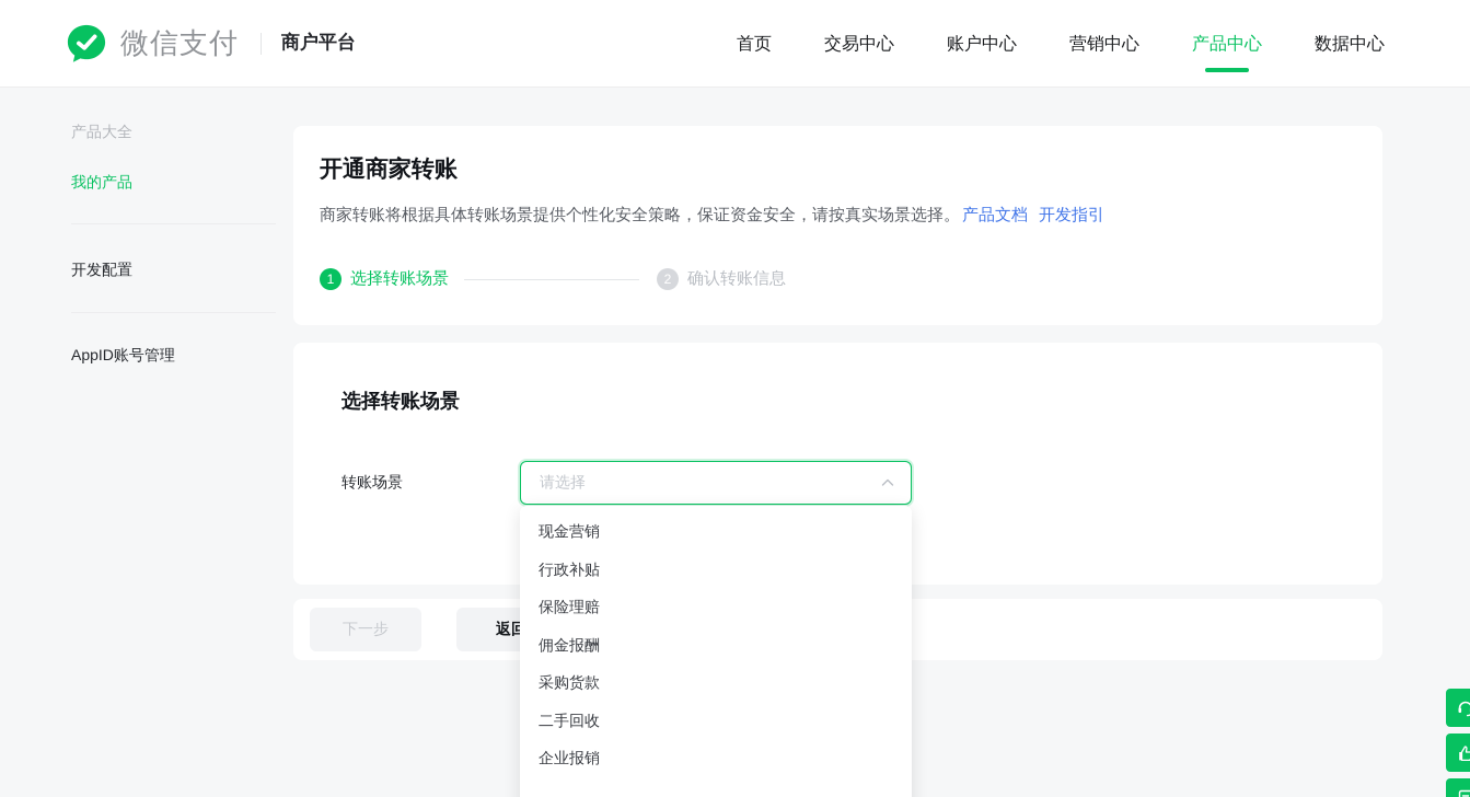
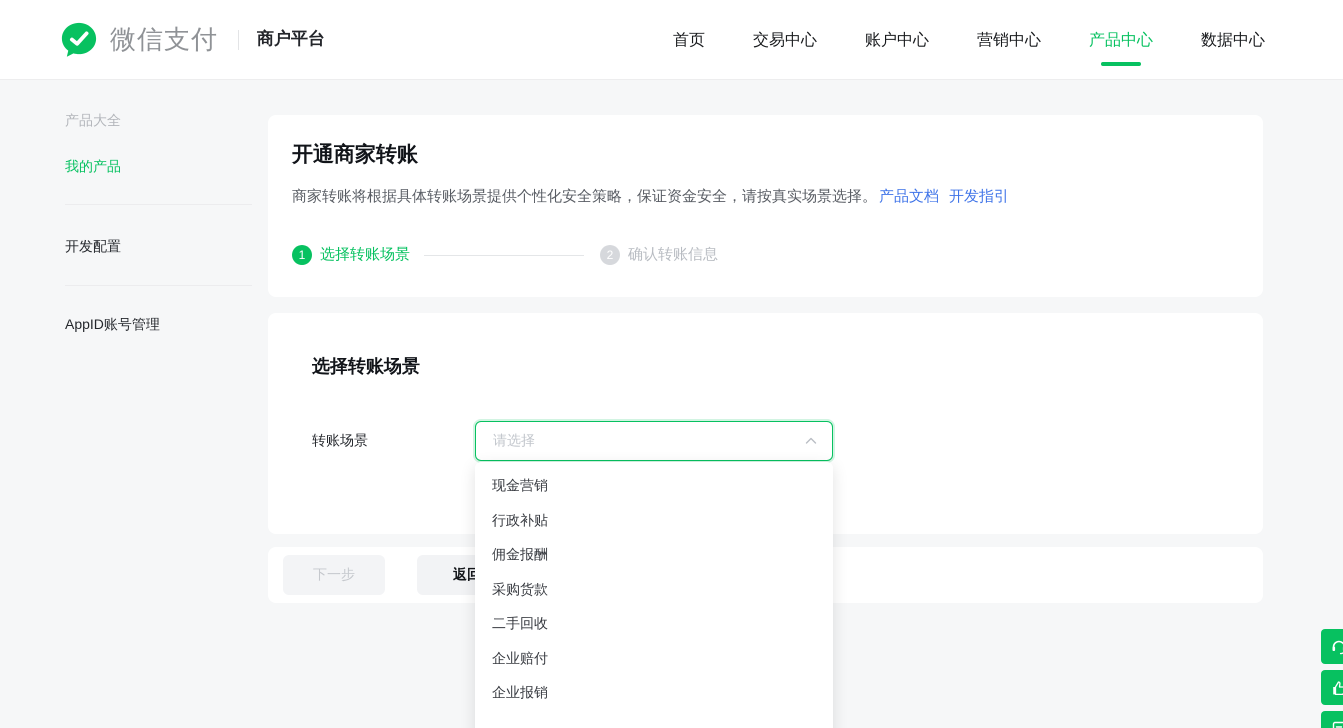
  微信支付
  商户平台
  首页
  交易中心
  账户中心
  营销中心
  产品中心
  数据中心
  产品大全
  我的产品
  开发配置
  AppID账号管理
  开通商家转账
  商家转账将根据具体转账场景提供个性化安全策略，保证资金安全，请按真实场景选择。产品文档 开发指引
  1
  选择转账场景
  2
  确认转账信息
  选择转账场景
  转账场景
  请选择
  下一步
  返回
  现金营销
  行政补贴
- 保险理赔
  佣金报酬
  采购货款
  二手回收
+ 企业赔付
  企业报销
